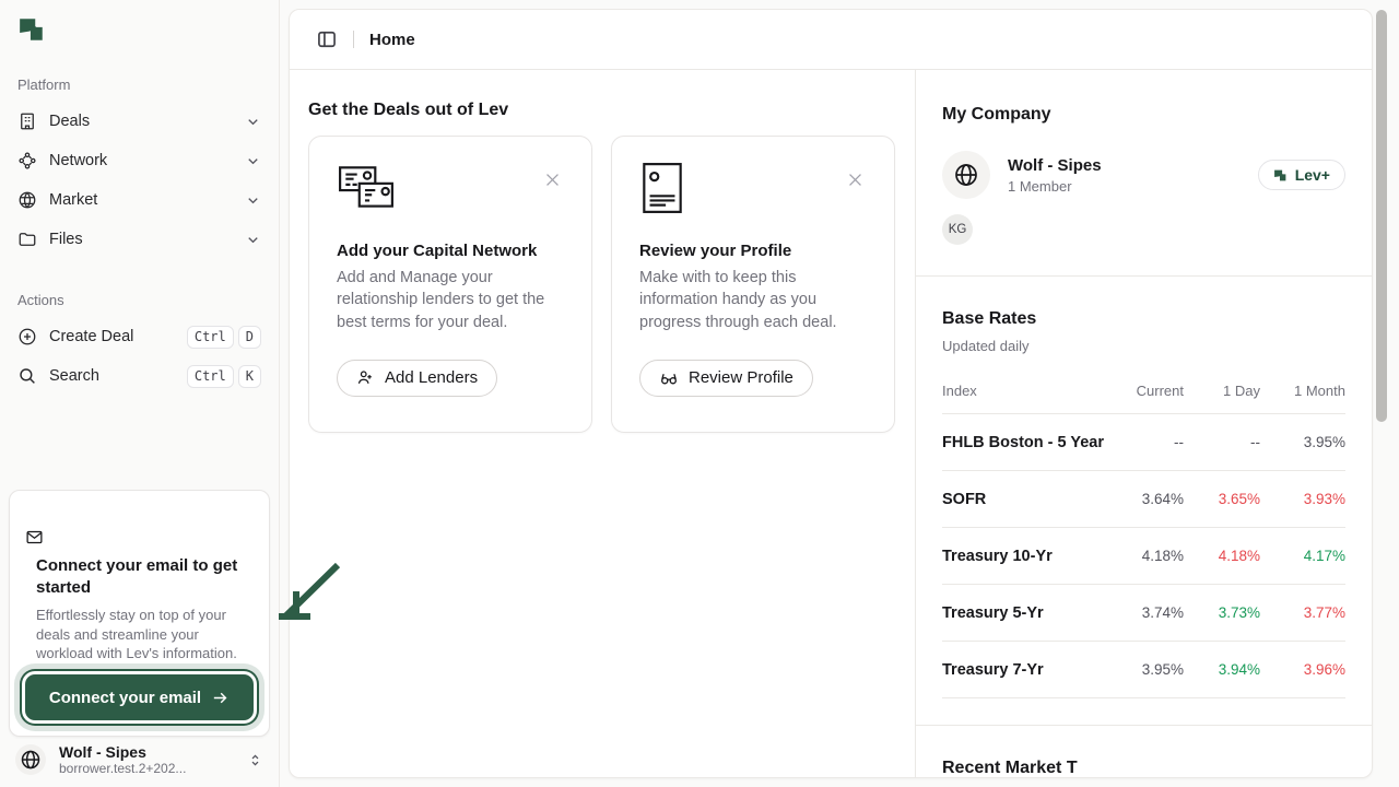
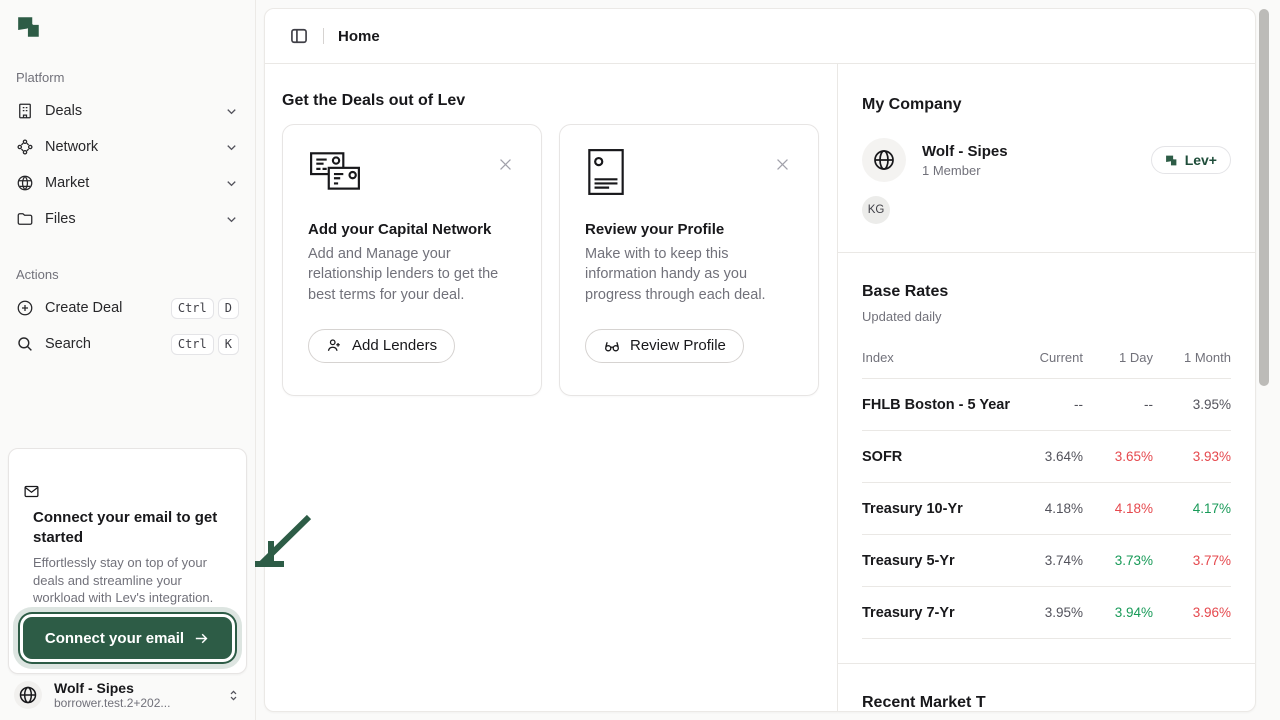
  Platform
  Deals
  Network
  Market
  Files
  Actions
  Create Deal
  Ctrl
  D
  Search
  Ctrl
  K
  Connect your email to get started
- Effortlessly stay on top of your deals and streamline your workload with Lev's information.
+ Effortlessly stay on top of your deals and streamline your workload with Lev's integration.
  Connect your email
  Wolf - Sipes
  borrower.test.2+202...
  Home
  Get the Deals out of Lev
  Add your Capital Network
  Add and Manage your relationship lenders to get the best terms for your deal.
  Add Lenders
  Review your Profile
  Make with to keep this information handy as you progress through each deal.
  Review Profile
  My Company
  Wolf - Sipes
  1 Member
  Lev+
  KG
  Base Rates
  Updated daily
  Index
  Current
  1 Day
  1 Month
  FHLB Boston - 5 Ye
  --
  --
  3.95%
  SOFR
  3.64%
  3.65%
  3.93%
  Treasury 10-Yr
  4.18%
  4.18%
  4.17%
  Treasury 5-Yr
  3.74%
  3.73%
  3.77%
  Treasury 7-Yr
  3.95%
  3.94%
  3.96%
  Recent Market T
